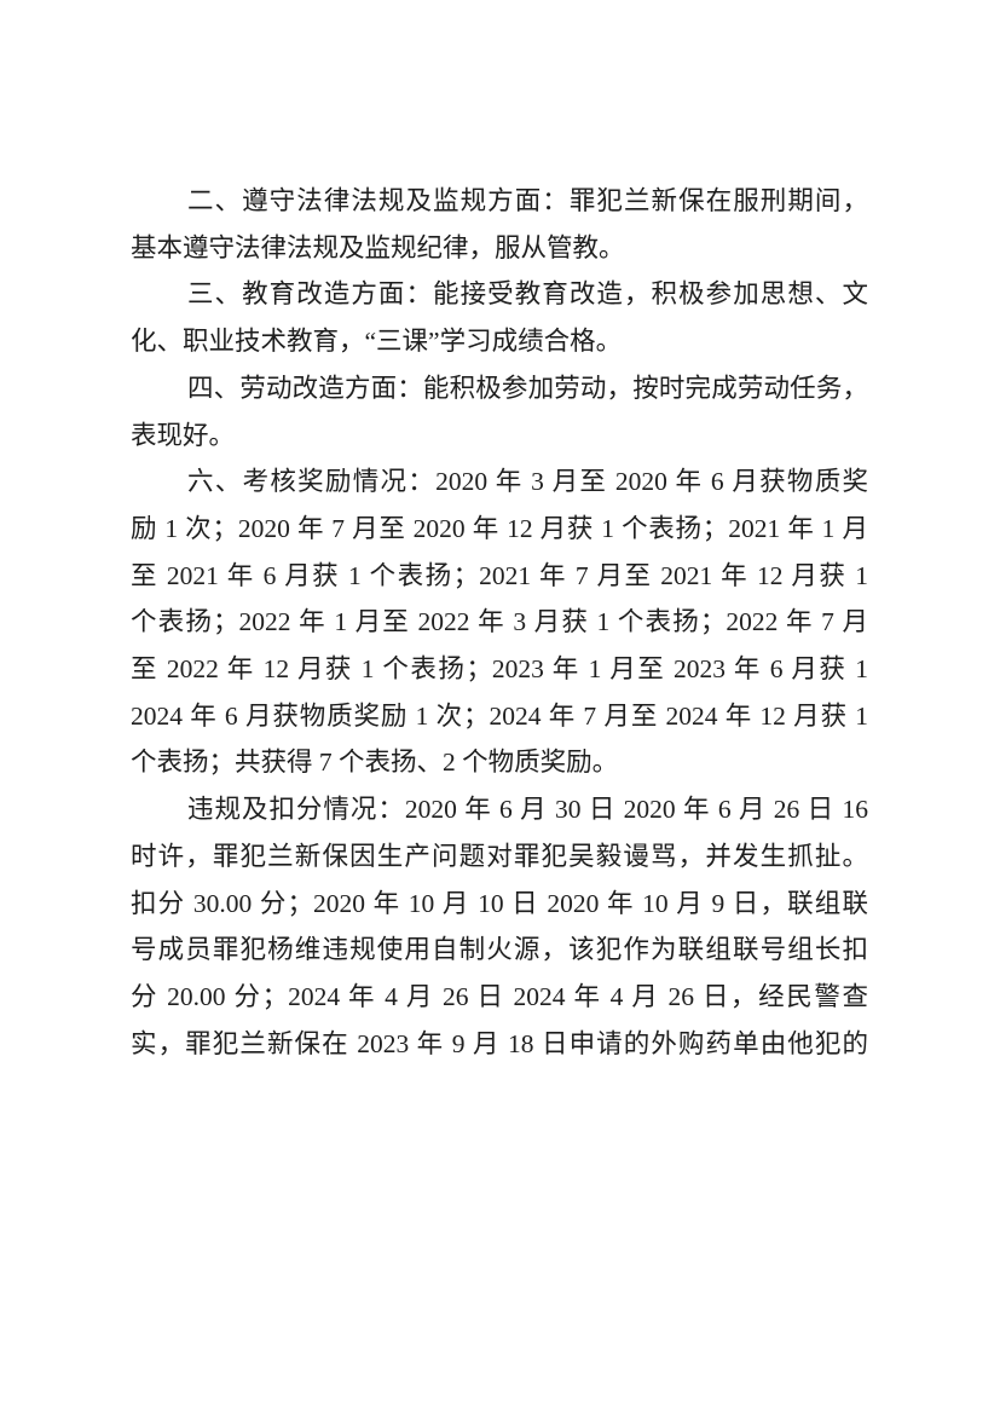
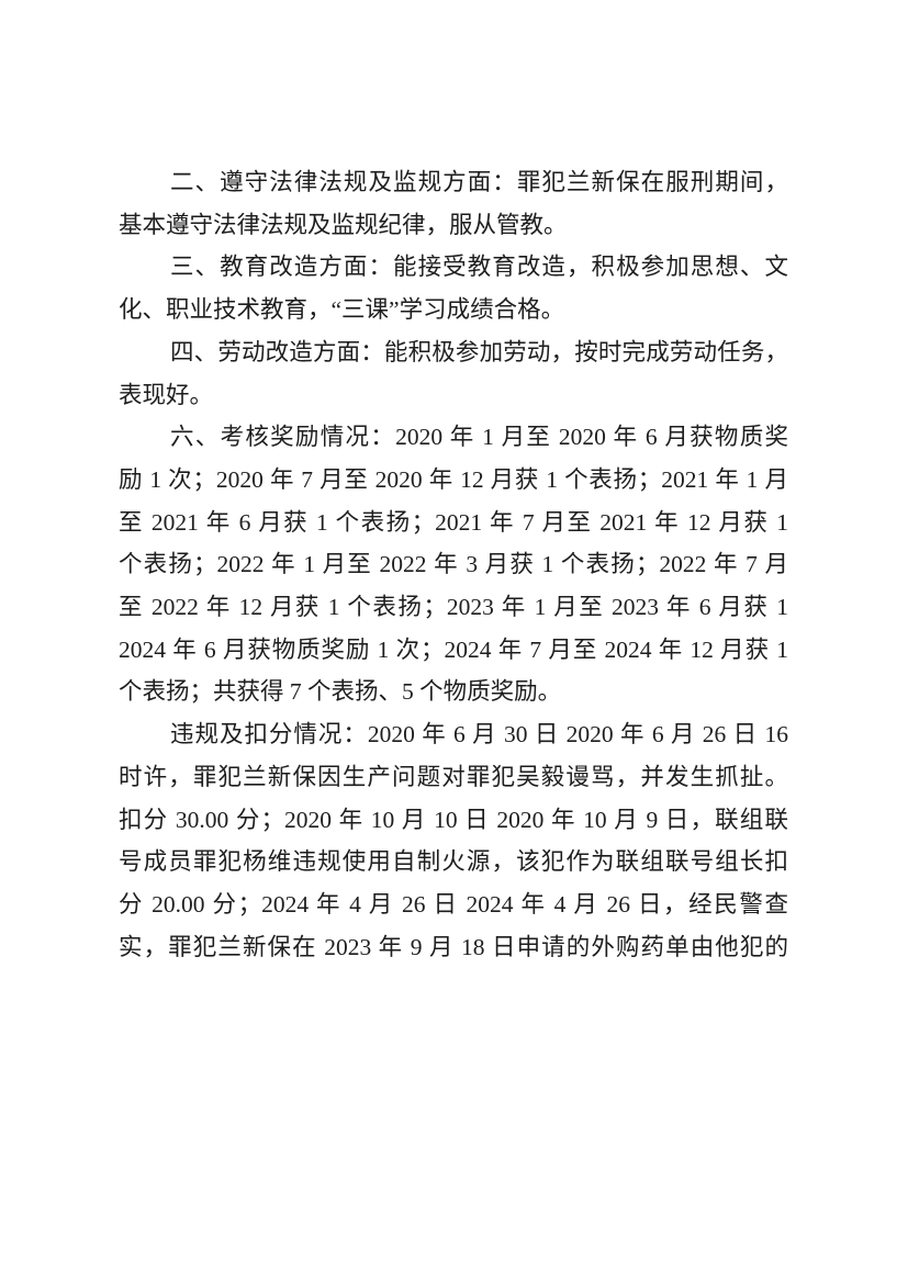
  二、遵守法律法规及监规方面：罪犯兰新保在服刑期间，
  基本遵守法律法规及监规纪律，服从管教。
  三、教育改造方面：能接受教育改造，积极参加思想、文
  化、职业技术教育，“三课”学习成绩合格。
  四、劳动改造方面：能积极参加劳动，按时完成劳动任务，
  表现好。
- 六、考核奖励情况：2020 年 3 月至 2020 年 6 月获物质奖
+ 六、考核奖励情况：2020 年 1 月至 2020 年 6 月获物质奖
  励 1 次；2020 年 7 月至 2020 年 12 月获 1 个表扬；2021 年 1 月
  至 2021 年 6 月获 1 个表扬；2021 年 7 月至 2021 年 12 月获 1
  个表扬；2022 年 1 月至 2022 年 3 月获 1 个表扬；2022 年 7 月
  至 2022 年 12 月获 1 个表扬；2023 年 1 月至 2023 年 6 月获 1
  2024 年 6 月获物质奖励 1 次；2024 年 7 月至 2024 年 12 月获 1
- 个表扬；共获得 7 个表扬、2 个物质奖励。
+ 个表扬；共获得 7 个表扬、5 个物质奖励。
  违规及扣分情况：2020 年 6 月 30 日 2020 年 6 月 26 日 16
  时许，罪犯兰新保因生产问题对罪犯吴毅谩骂，并发生抓扯。
  扣分 30.00 分；2020 年 10 月 10 日 2020 年 10 月 9 日，联组联
  号成员罪犯杨维违规使用自制火源，该犯作为联组联号组长扣
  分 20.00 分；2024 年 4 月 26 日 2024 年 4 月 26 日，经民警查
  实，罪犯兰新保在 2023 年 9 月 18 日申请的外购药单由他犯的
